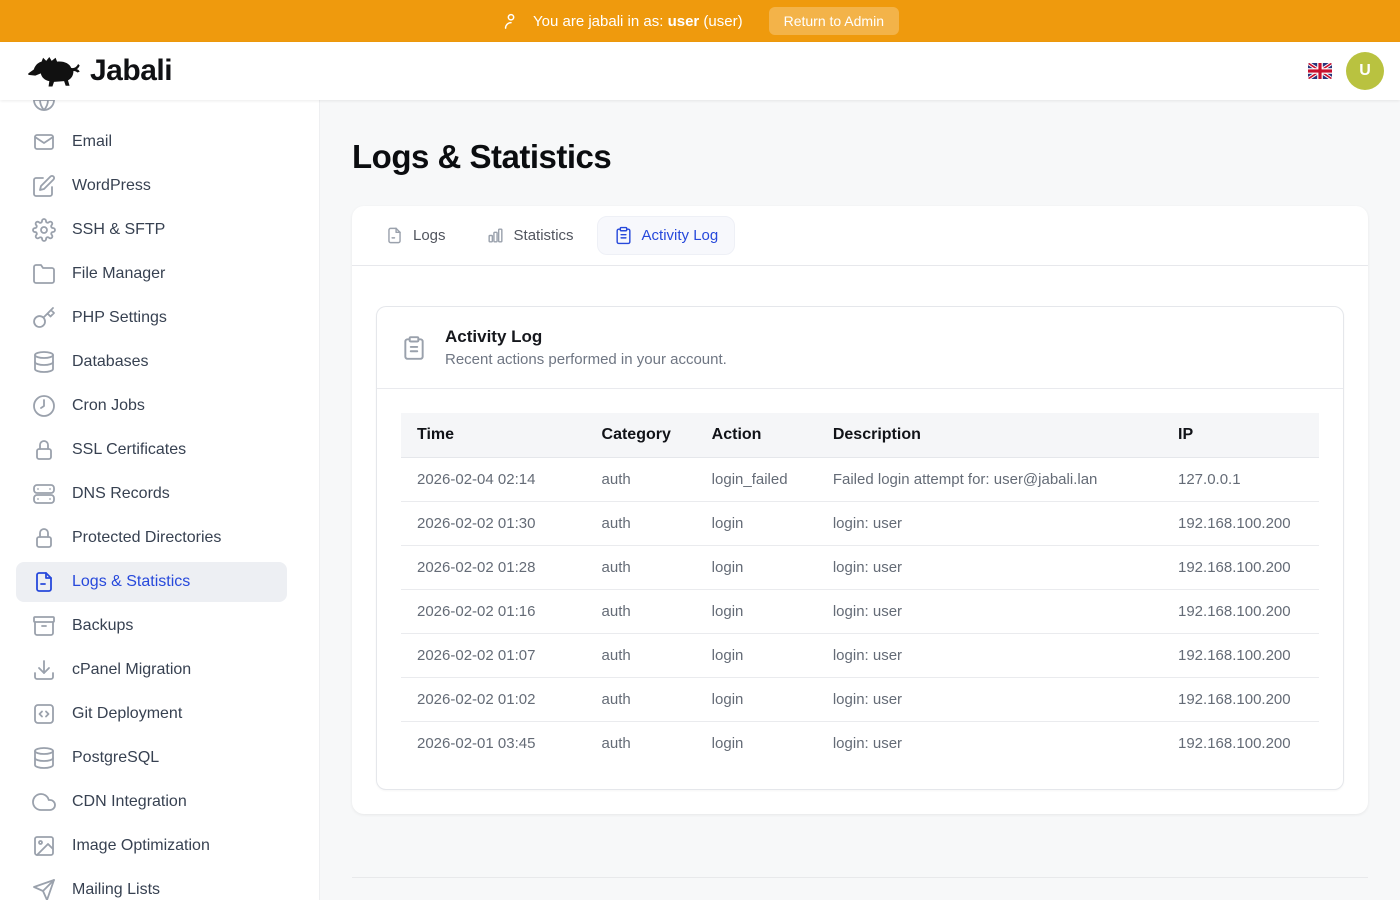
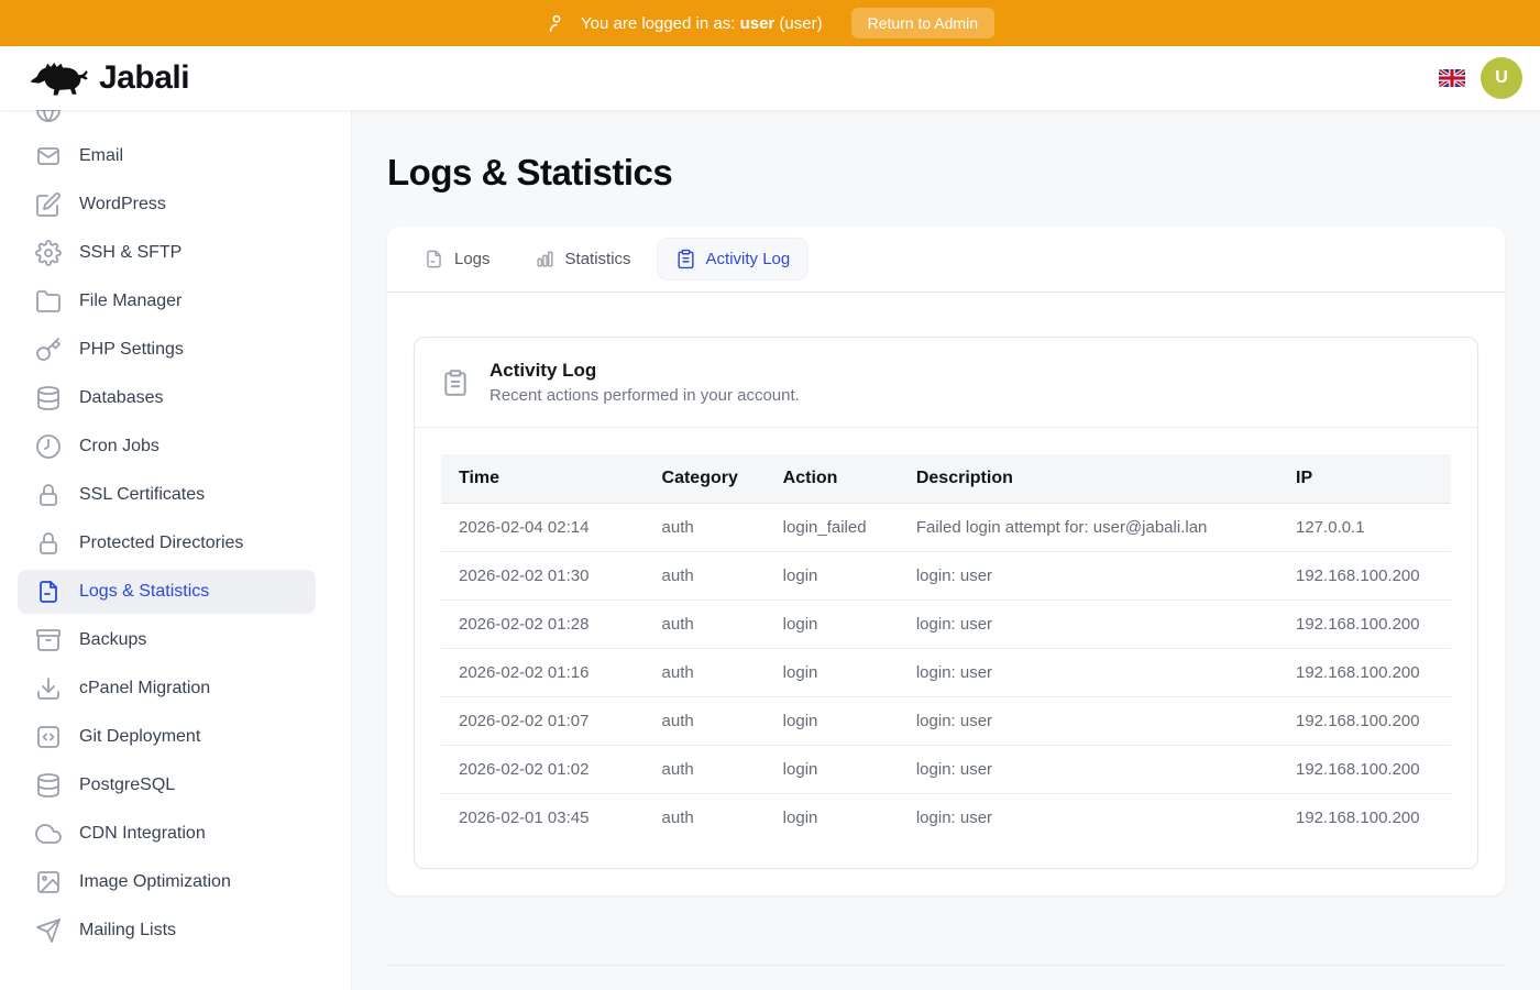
- You are jabali in as: user (user)
+ You are logged in as: user (user)
  Return to Admin
  Jabali
  U
  Email
  WordPress
  SSH & SFTP
  File Manager
  PHP Settings
  Databases
  Cron Jobs
  SSL Certificates
- DNS Records
  Protected Directories
  Logs & Statistics
  Backups
  cPanel Migration
  Git Deployment
  PostgreSQL
  CDN Integration
  Image Optimization
  Mailing Lists
  Logs & Statistics
  Logs
  Statistics
  Activity Log
  Activity Log
  Recent actions performed in your account.
  Time	Category	Action	Description	IP
  2026-02-04 02:14	auth	login_failed	Failed login attempt for: user@jabali.lan	127.0.0.1
  2026-02-02 01:30	auth	login	login: user	192.168.100.200
  2026-02-02 01:28	auth	login	login: user	192.168.100.200
  2026-02-02 01:16	auth	login	login: user	192.168.100.200
  2026-02-02 01:07	auth	login	login: user	192.168.100.200
  2026-02-02 01:02	auth	login	login: user	192.168.100.200
  2026-02-01 03:45	auth	login	login: user	192.168.100.200
